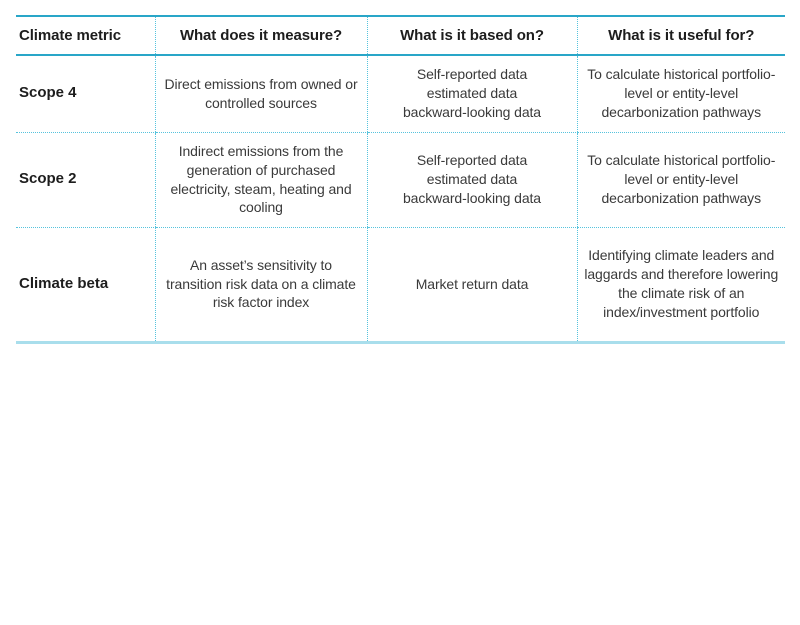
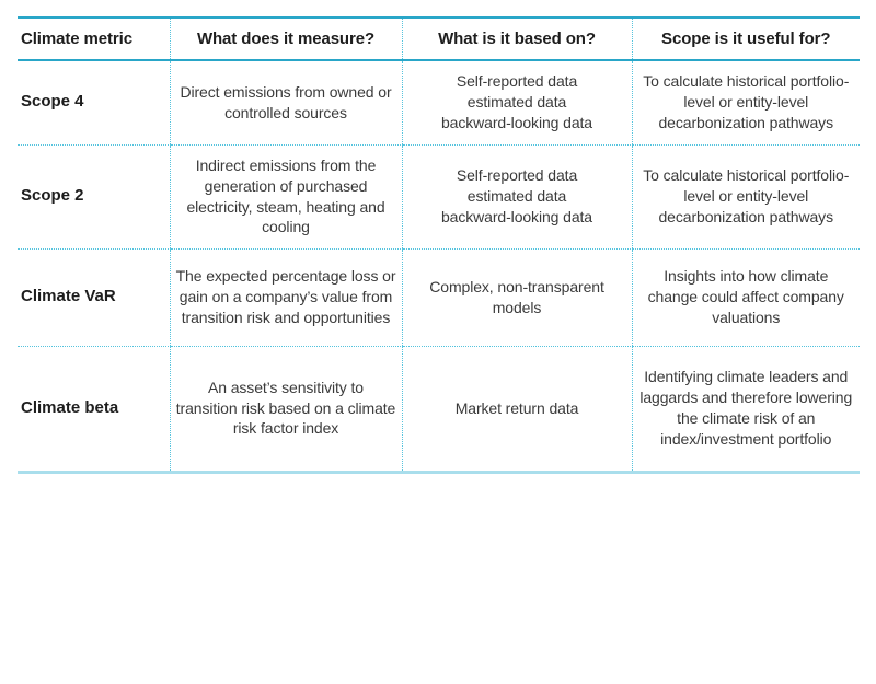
- Climate metric	What does it measure?	What is it based on?	What is it useful for?
+ Climate metric	What does it measure?	What is it based on?	Scope is it useful for?
  Scope 4	Direct emissions from owned or controlled sources	Self-reported data estimated data backward-looking data	To calculate historical portfolio-level or entity-level decarbonization pathways
  Scope 2	Indirect emissions from the generation of purchased electricity, steam, heating and cooling	Self-reported data estimated data backward-looking data	To calculate historical portfolio-level or entity-level decarbonization pathways
+ Climate VaR	The expected percentage loss or gain on a company’s value from transition risk and opportunities	Complex, non-transparent models	Insights into how climate change could affect company valuations
- Climate beta	An asset’s sensitivity to transition risk data on a climate risk factor index	Market return data	Identifying climate leaders and laggards and therefore lowering the climate risk of an index/investment portfolio
+ Climate beta	An asset’s sensitivity to transition risk based on a climate risk factor index	Market return data	Identifying climate leaders and laggards and therefore lowering the climate risk of an index/investment portfolio
